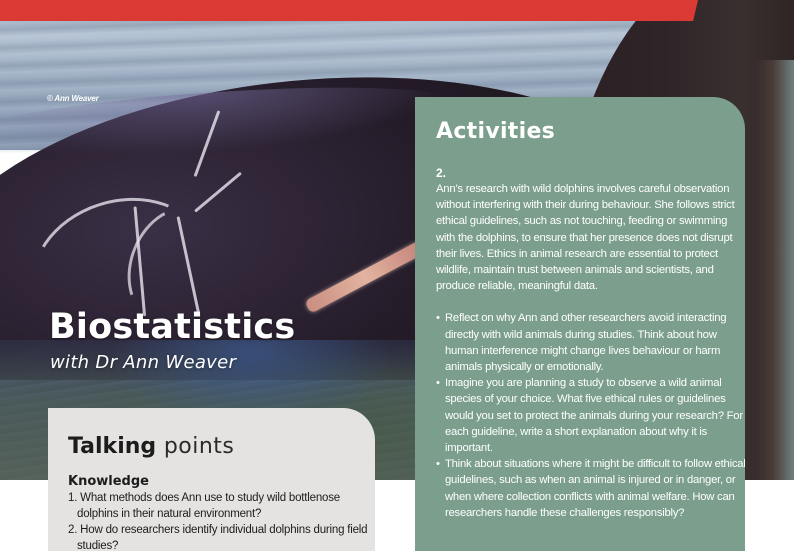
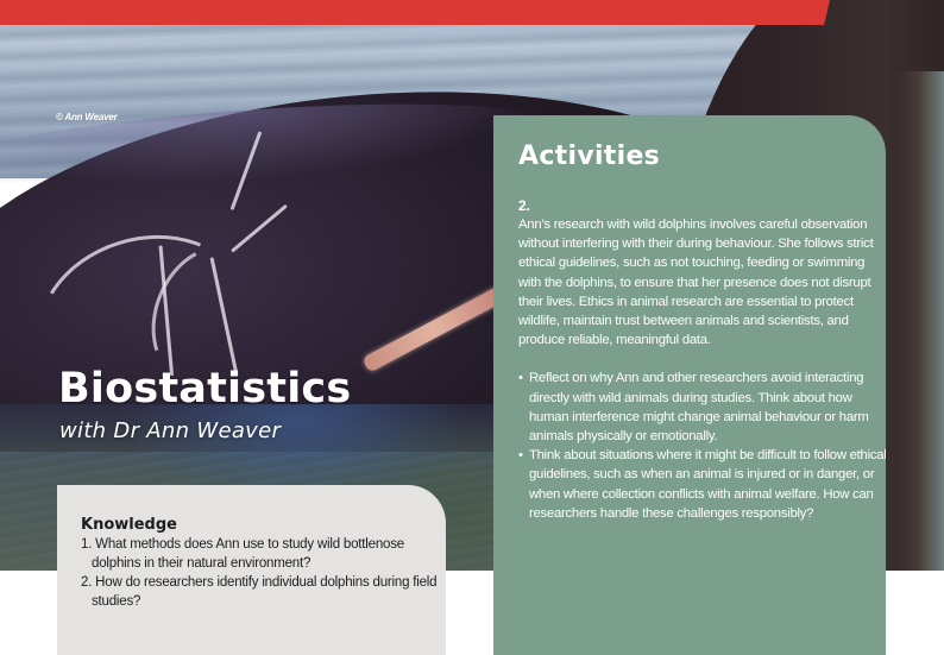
  © Ann Weaver
  Biostatistics
  with Dr Ann Weaver
  Activities
  2.
  Ann’s research with wild dolphins involves careful observation without interfering with their during behaviour. She follows strict ethical guidelines, such as not touching, feeding or swimming with the dolphins, to ensure that her presence does not disrupt their lives. Ethics in animal research are essential to protect wildlife, maintain trust between animals and scientists, and produce reliable, meaningful data.
- Reflect on why Ann and other researchers avoid interacting directly with wild animals during studies. Think about how human interference might change lives behaviour or harm animals physically or emotionally.
+ Reflect on why Ann and other researchers avoid interacting directly with wild animals during studies. Think about how human interference might change animal behaviour or harm animals physically or emotionally.
- Imagine you are planning a study to observe a wild animal species of your choice. What five ethical rules or guidelines would you set to protect the animals during your research? For each guideline, write a short explanation about why it is important.
  Think about situations where it might be difficult to follow ethical guidelines, such as when an animal is injured or in danger, or when where collection conflicts with animal welfare. How can researchers handle these challenges responsibly?
- Talking points
  Knowledge
  1. What methods does Ann use to study wild bottlenose dolphins in their natural environment?
  2. How do researchers identify individual dolphins during field studies?
